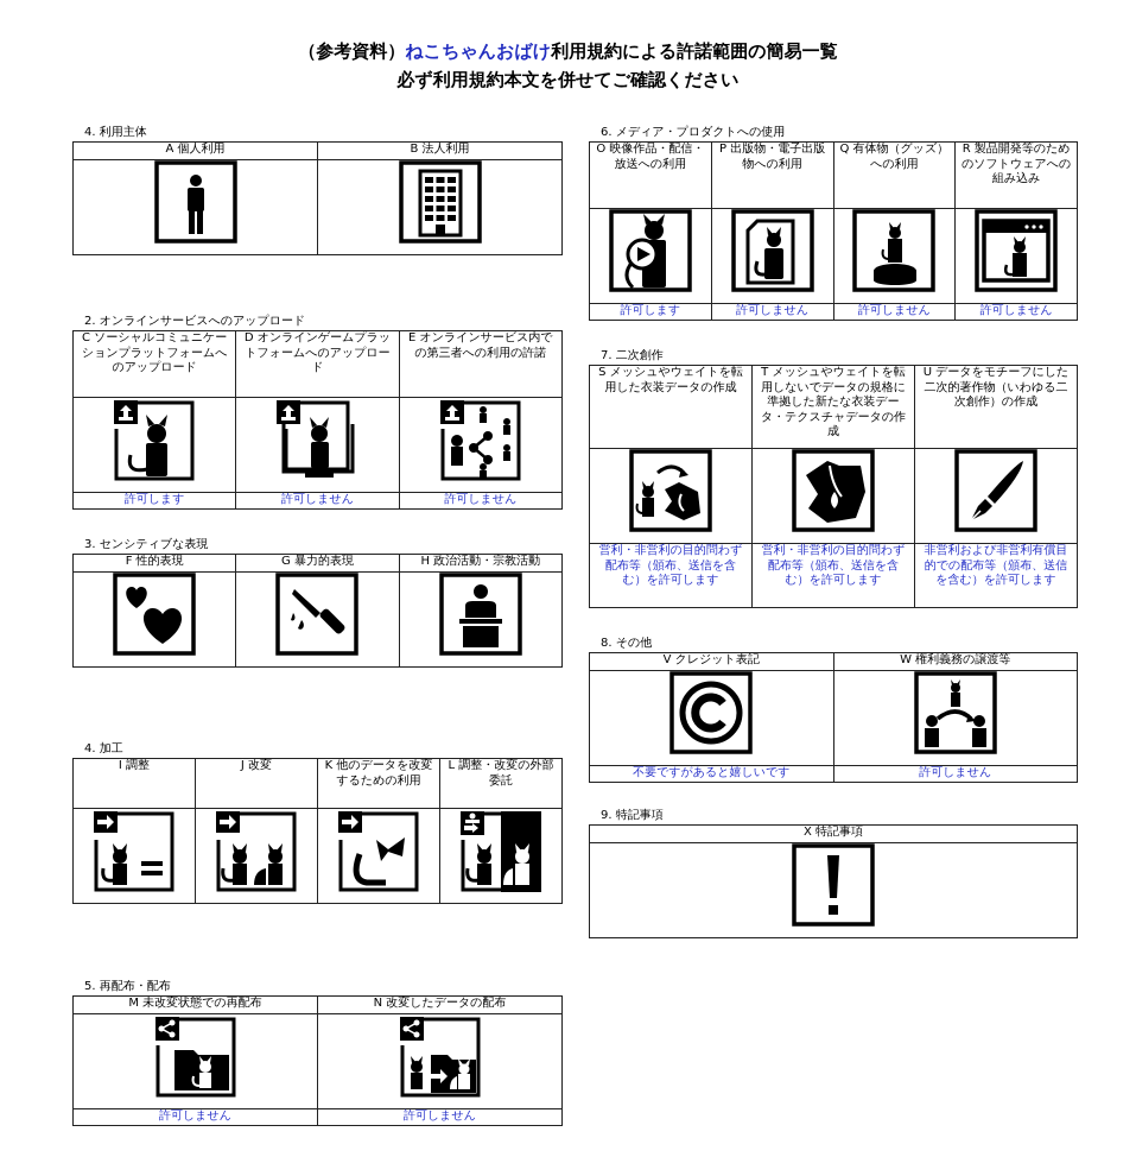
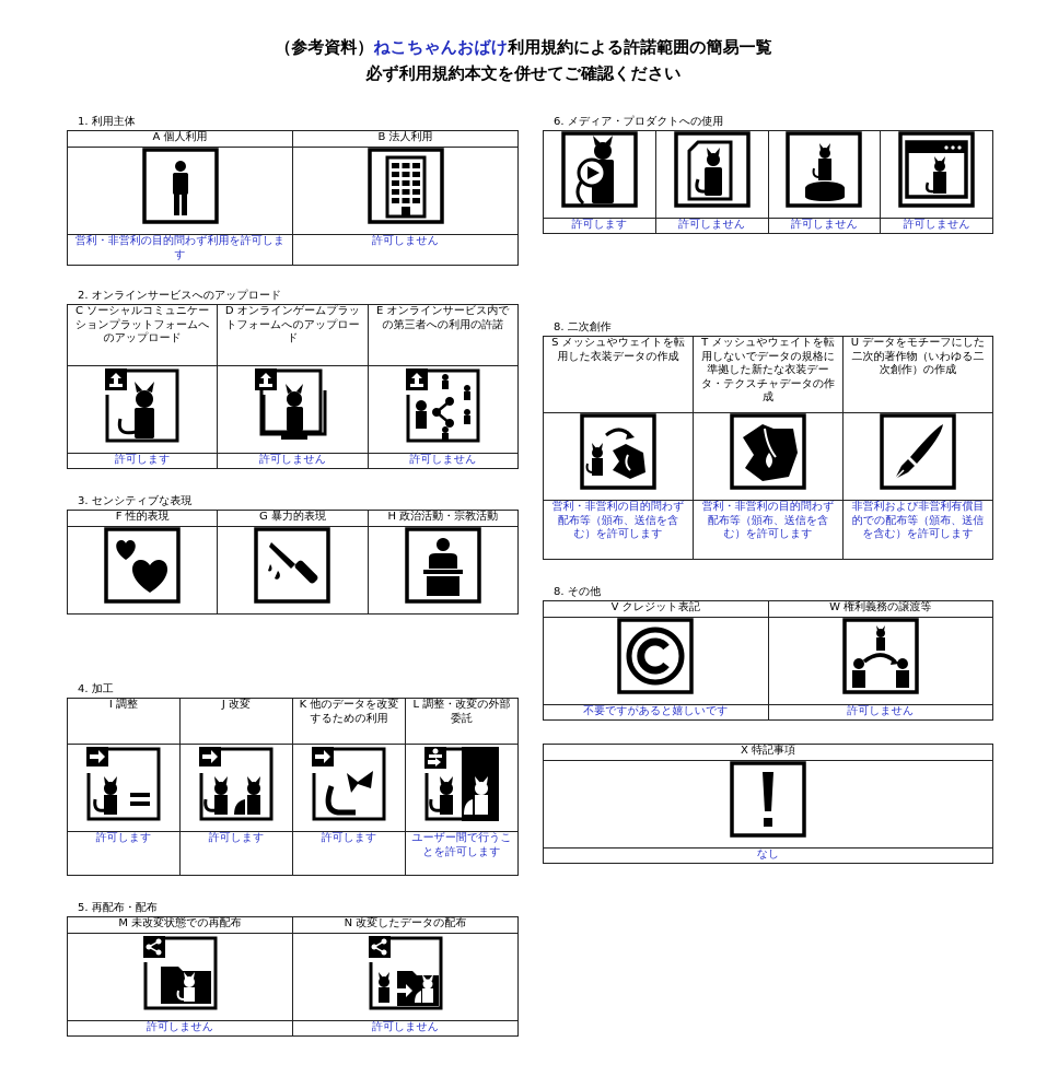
  （参考資料）ねこちゃんおばけ利用規約による許諾範囲の簡易一覧
  必ず利用規約本文を併せてご確認ください
- 4. 利用主体
+ 1. 利用主体
  A 個人利用	B 法人利用
+ 営利・非営利の目的問わず利用を許可します	許可しません
  2. オンラインサービスへのアップロード
  C ソーシャルコミュニケーションプラットフォームへのアップロード	D オンラインゲームプラットフォームへのアップロード	E オンラインサービス内での第三者への利用の許諾
  許可します	許可しません	許可しません
  3. センシティブな表現
  F 性的表現	G 暴力的表現	H 政治活動・宗教活動
  4. 加工
  I 調整	J 改変	K 他のデータを改変するための利用	L 調整・改変の外部委託
+ 許可します	許可します	許可します	ユーザー間で行うことを許可します
  5. 再配布・配布
  M 未改変状態での再配布	N 改変したデータの配布
  許可しません	許可しません
  6. メディア・プロダクトへの使用
- O 映像作品・配信・放送への利用	P 出版物・電子出版物への利用	Q 有体物（グッズ）への利用	R 製品開発等のためのソフトウェアへの組み込み
  許可します	許可しません	許可しません	許可しません
- 7. 二次創作
+ 8. 二次創作
  S メッシュやウェイトを転用した衣装データの作成	T メッシュやウェイトを転用しないでデータの規格に準拠した新たな衣装データ・テクスチャデータの作成	U データをモチーフにした二次的著作物（いわゆる二次創作）の作成
  営利・非営利の目的問わず配布等（頒布、送信を含む）を許可します	営利・非営利の目的問わず配布等（頒布、送信を含む）を許可します	非営利および非営利有償目的での配布等（頒布、送信を含む）を許可します
  8. その他
  V クレジット表記	W 権利義務の譲渡等
  不要ですがあると嬉しいです	許可しません
- 9. 特記事項
  X 特記事項
+ なし
